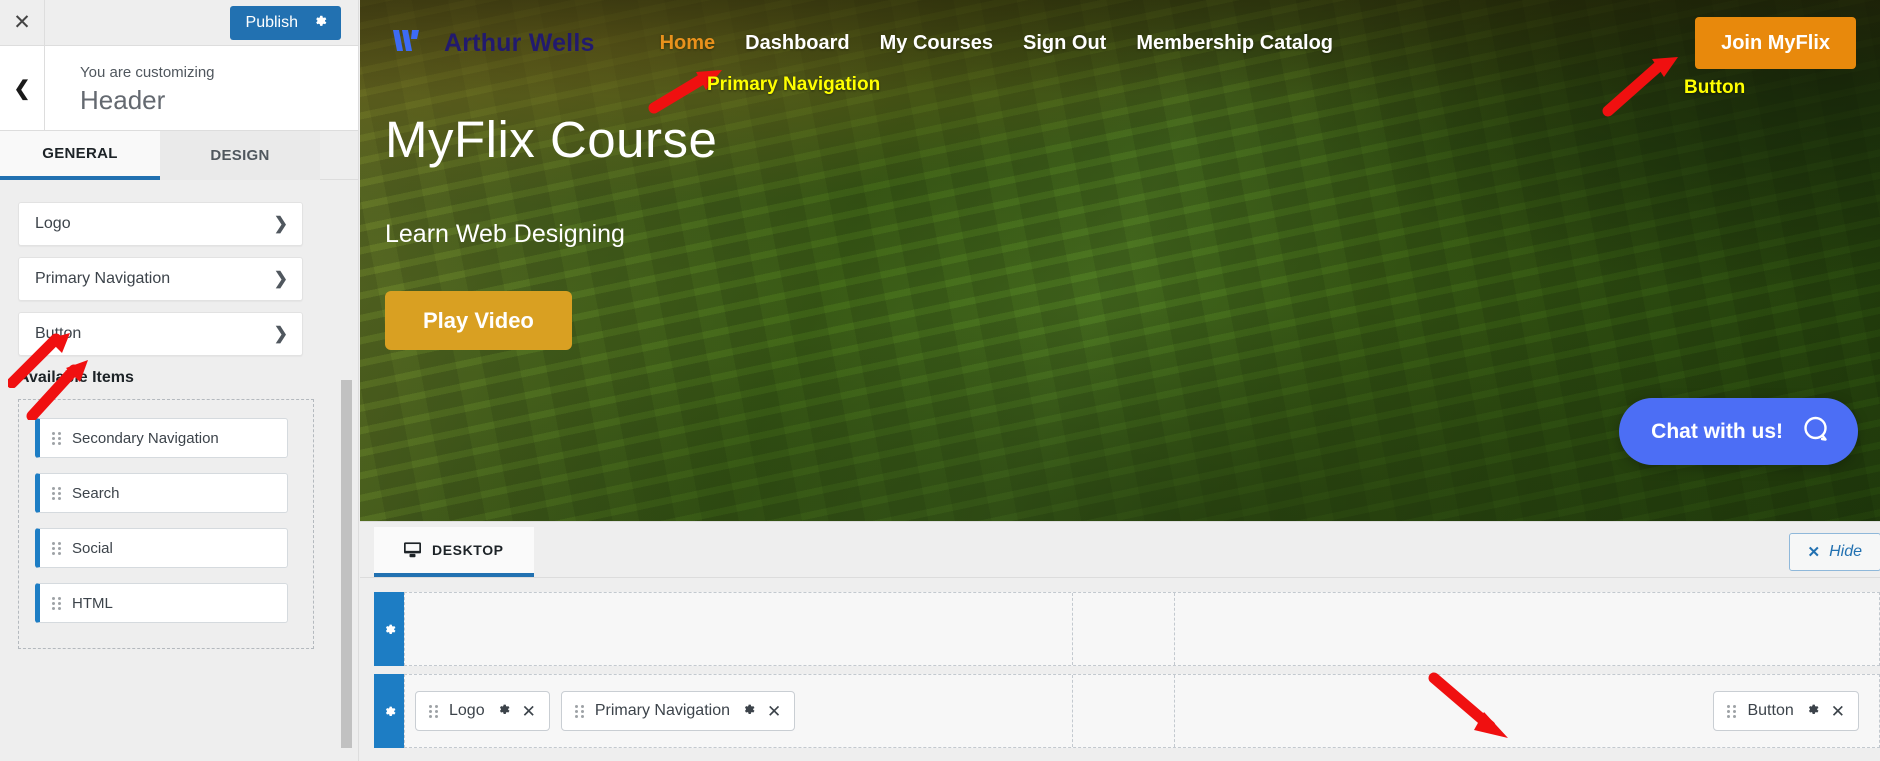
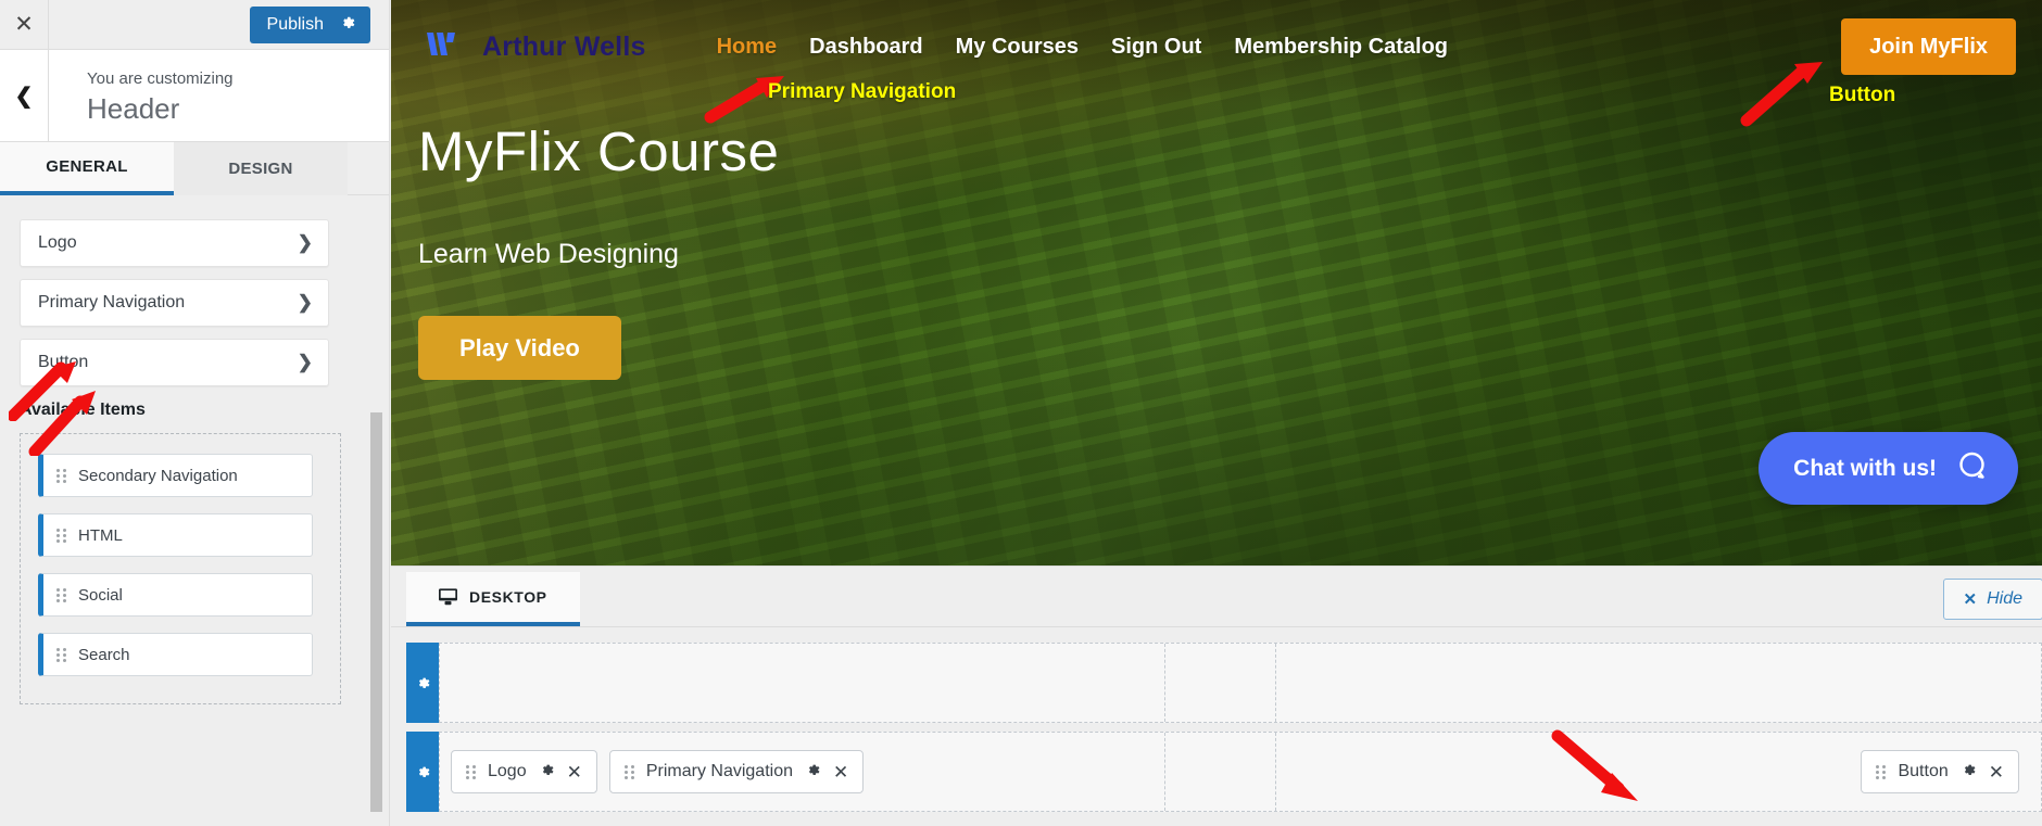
  ✕
  Publish
  ❮
  You are customizing
  Header
  GENERAL
  DESIGN
  Logo
  ❯
  Primary Navigation
  ❯
  Button
  ❯
  vaile Items
  Secondary Navigation
- Search
+ HTML
  Social
- HTML
+ Search
  Arthur Wells
  Home
  Dashboard
  My Courses
  Sign Out
  Membership Catalog
  Join MyFlix
  MyFlix Course
  Learn Web Designing
  Play Video
  Chat with us!
  DESKTOP
  ✕
  Hide
  Logo
  ✕
  Primary Navigation
  ✕
  Button
  ✕
  Primary Navigation
  Button
